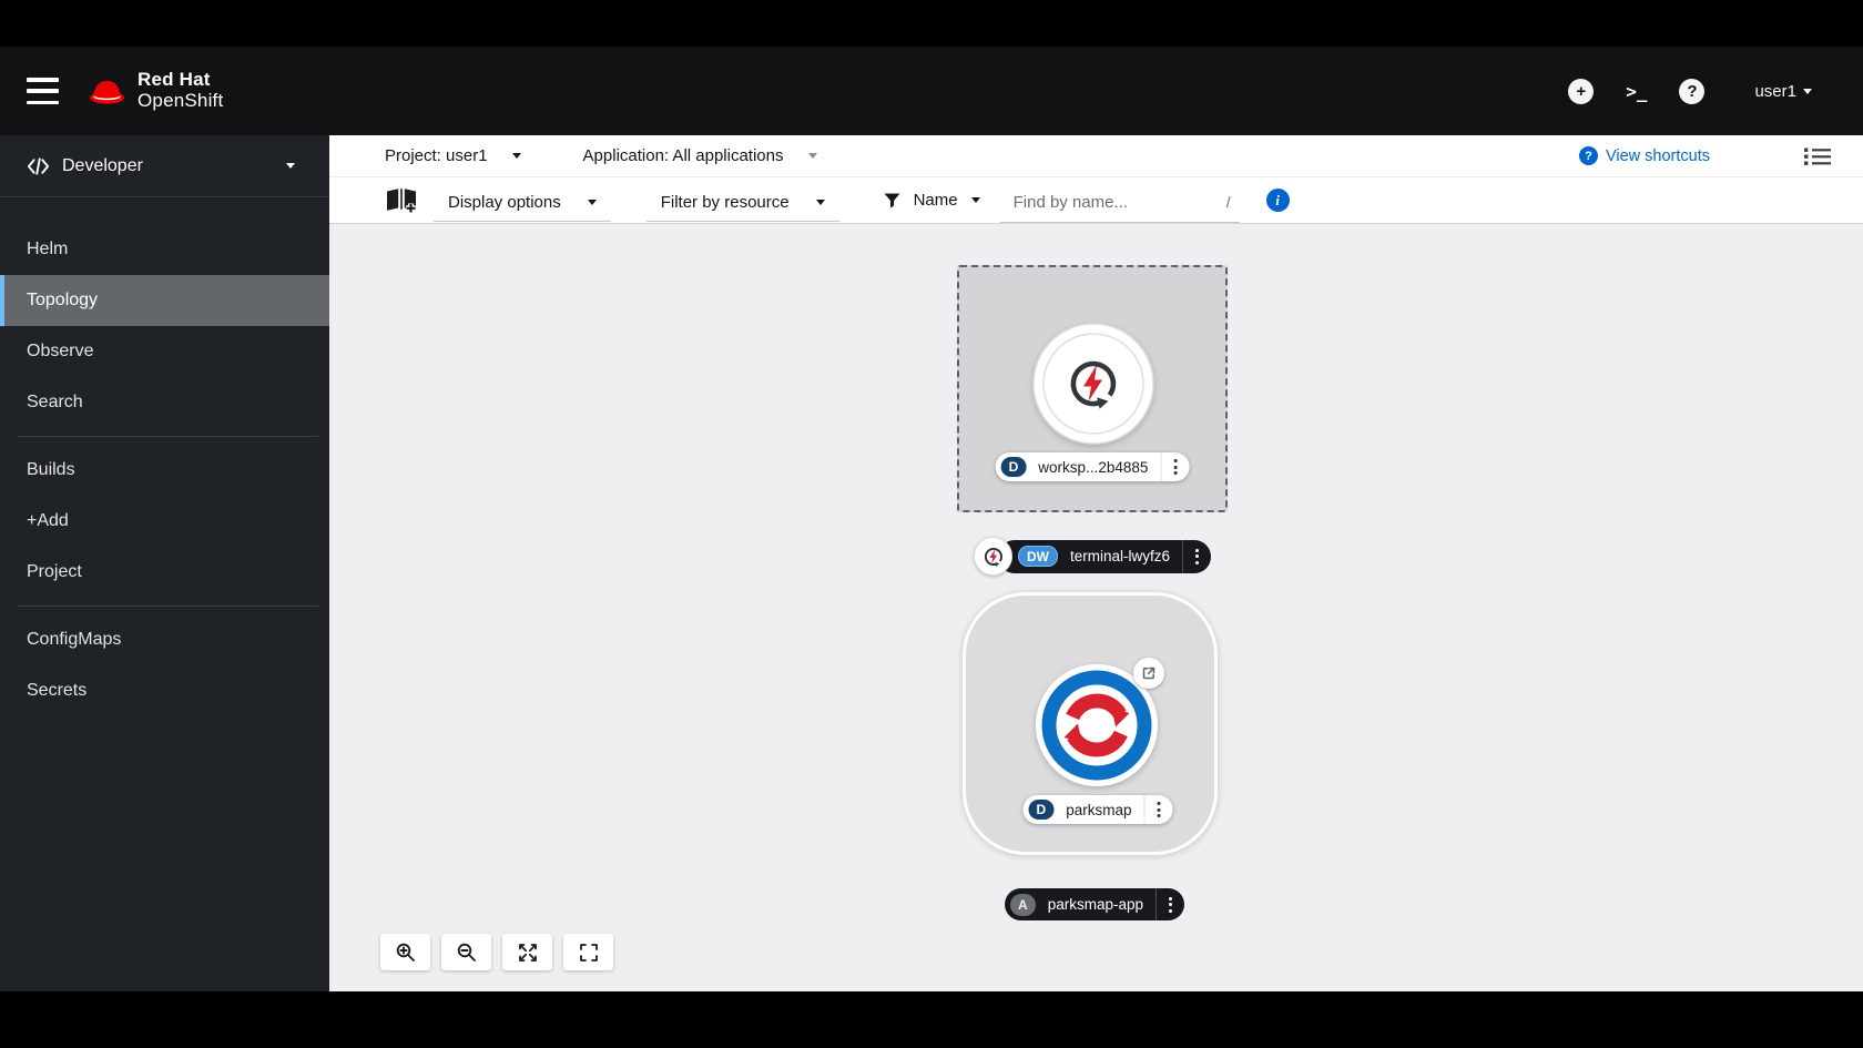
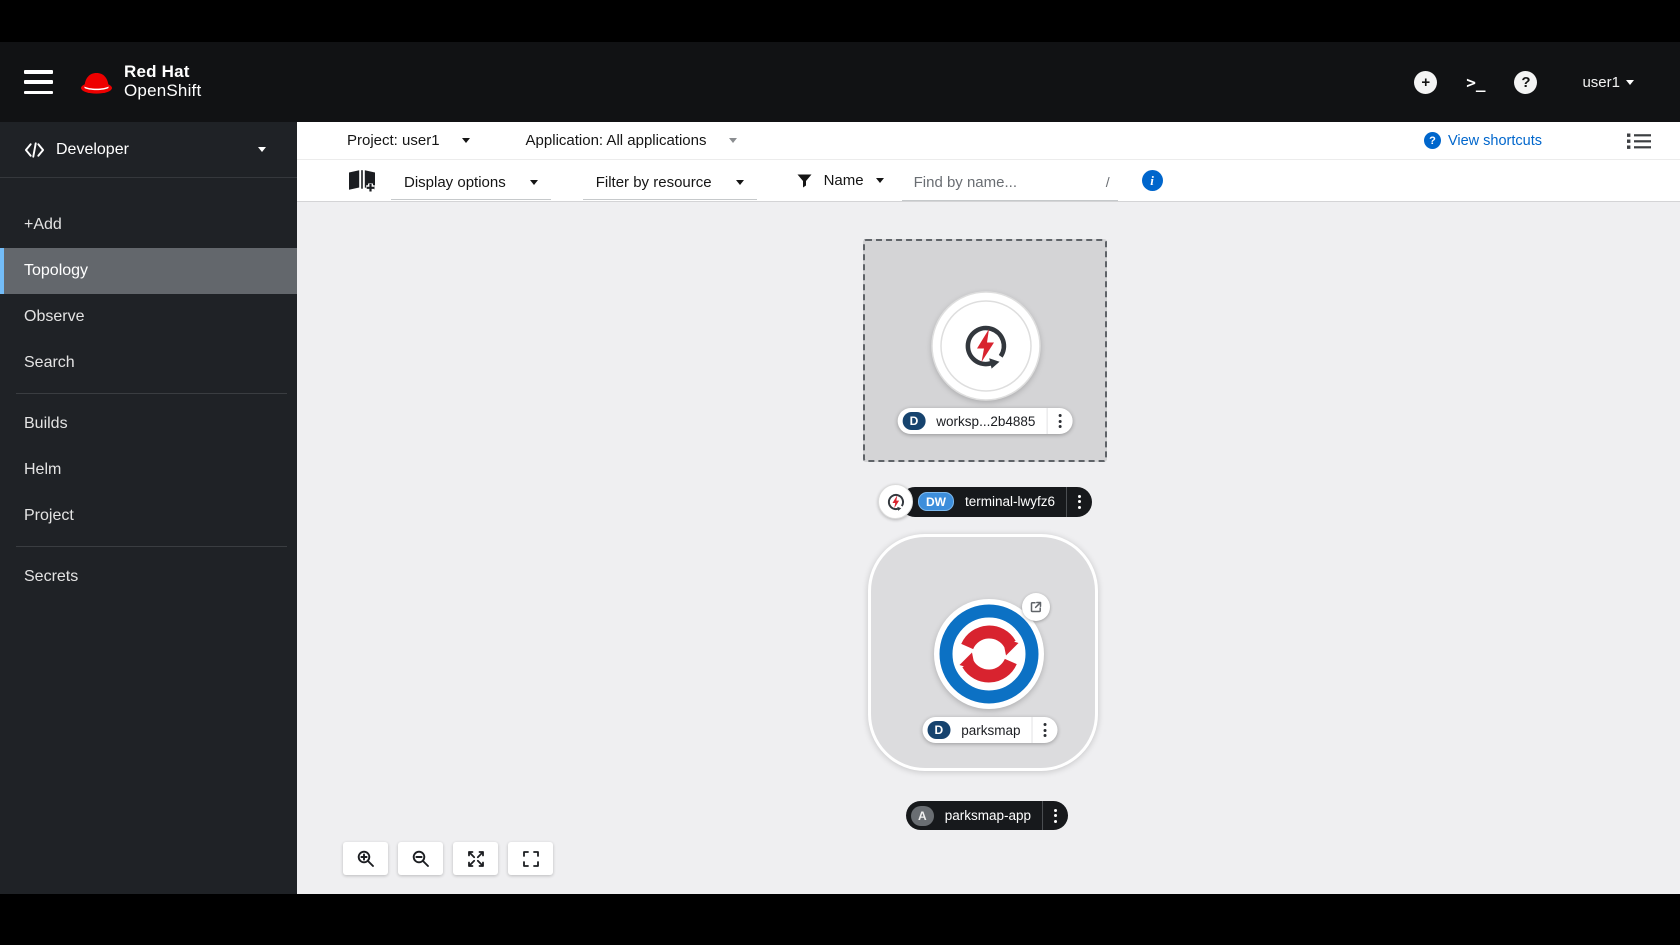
  Red Hat
  OpenShift
  +
  >_
  ?
  user1
  Developer
- Helm
+ +Add
  Topology
  Observe
  Search
  Builds
- +Add
+ Helm
  Project
- ConfigMaps
  Secrets
  Project: user1
  Application: All applications
  ?
  View shortcuts
  Display options
  Filter by resource
  Name
  Find by name...
  /
  i
  D
  worksp...2b4885
  DW
  terminal-lwyfz6
  D
  parksmap
  A
  parksmap-app
